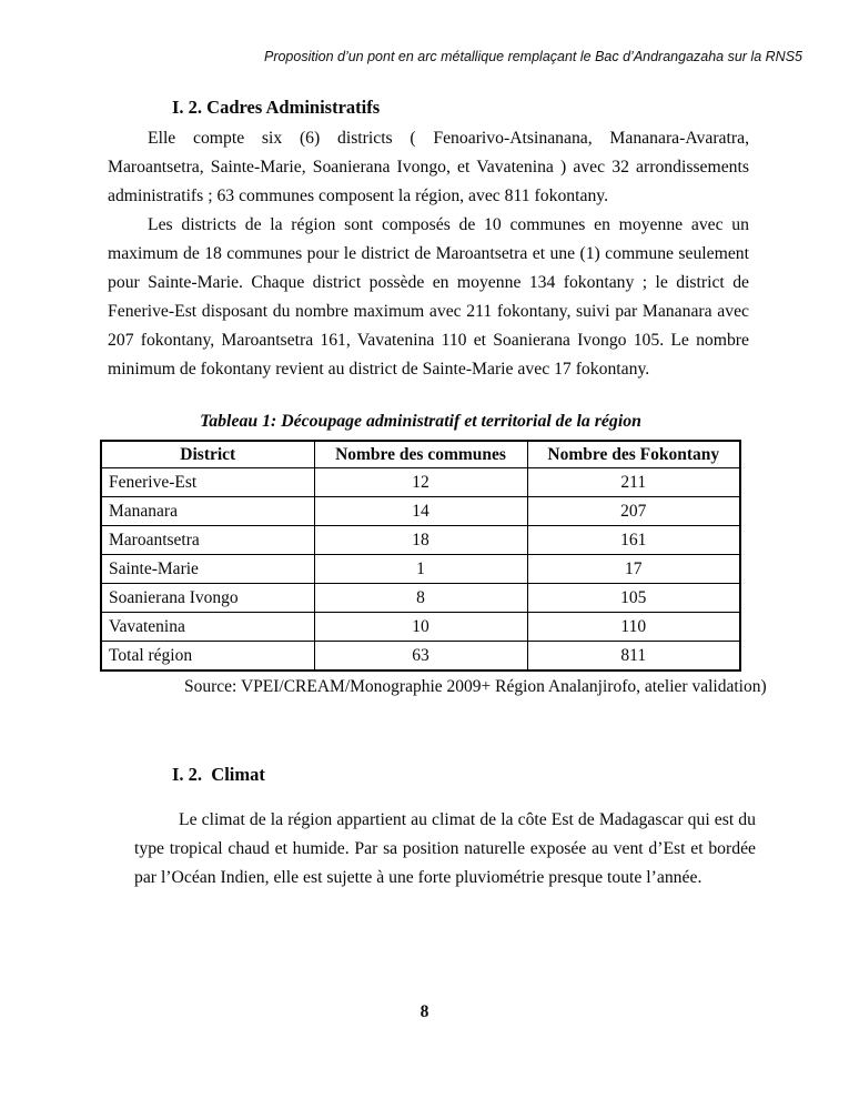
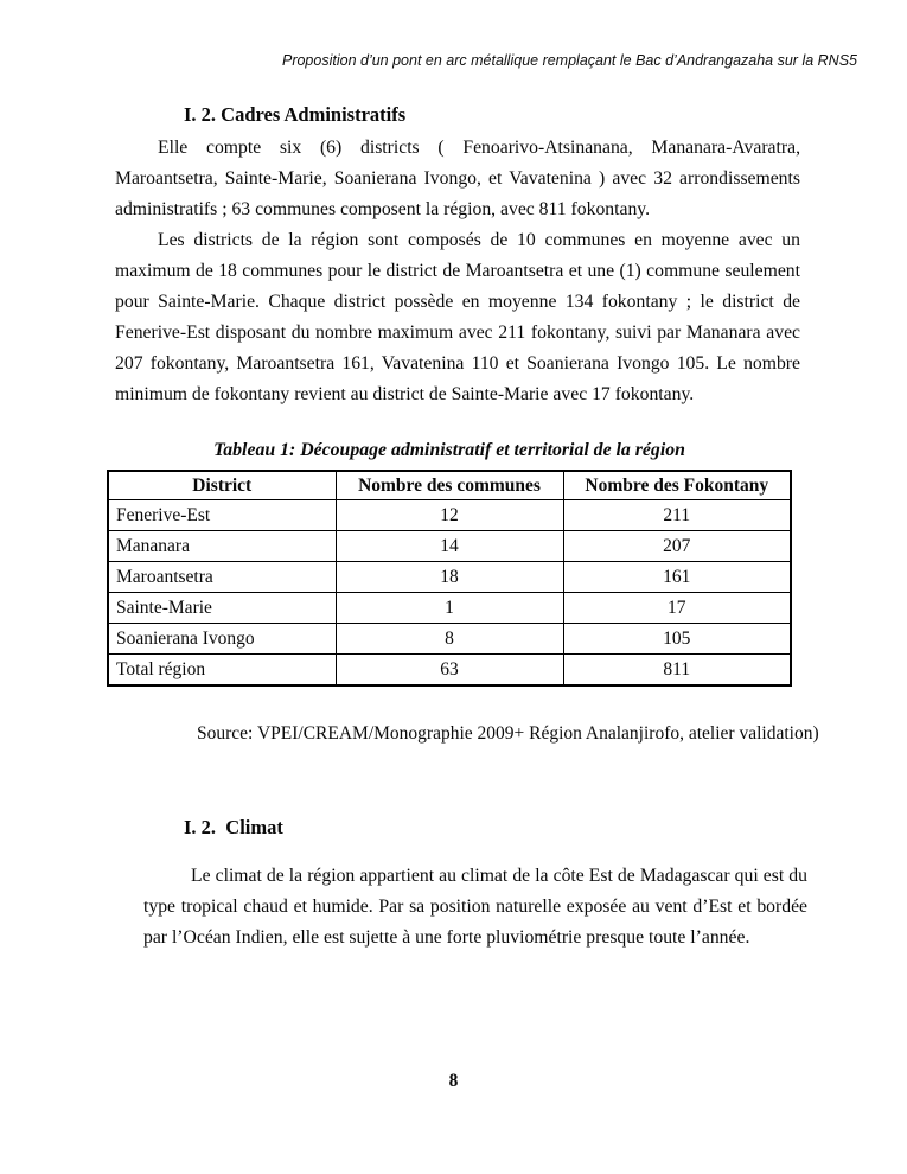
  Proposition d’un pont en arc métallique remplaçant le Bac d’Andrangazaha sur la RNS5
  I. 2. Cadres Administratifs
  Elle compte six (6) districts ( Fenoarivo-Atsinanana, Mananara-Avaratra, Maroantsetra, Sainte-Marie, Soanierana Ivongo, et Vavatenina ) avec 32 arrondissements administratifs ; 63 communes composent la région, avec 811 fokontany.
  Les districts de la région sont composés de 10 communes en moyenne avec un maximum de 18 communes pour le district de Maroantsetra et une (1) commune seulement pour Sainte-Marie. Chaque district possède en moyenne 134 fokontany ; le district de Fenerive-Est disposant du nombre maximum avec 211 fokontany, suivi par Mananara avec 207 fokontany, Maroantsetra 161, Vavatenina 110 et Soanierana Ivongo 105. Le nombre minimum de fokontany revient au district de Sainte-Marie avec 17 fokontany.
  Tableau 1: Découpage administratif et territorial de la région
  District	Nombre des communes	Nombre des Fokontany
  Fenerive-Est	12	211
  Mananara	14	207
  Maroantsetra	18	161
  Sainte-Marie	1	17
  Soanierana Ivongo	8	105
- Vavatenina	10	110
  Total région	63	811
  Source: VPEI/CREAM/Monographie 2009+ Région Analanjirofo, atelier validation)
  I. 2. Climat
  Le climat de la région appartient au climat de la côte Est de Madagascar qui est du type tropical chaud et humide. Par sa position naturelle exposée au vent d’Est et bordée par l’Océan Indien, elle est sujette à une forte pluviométrie presque toute l’année.
  8
